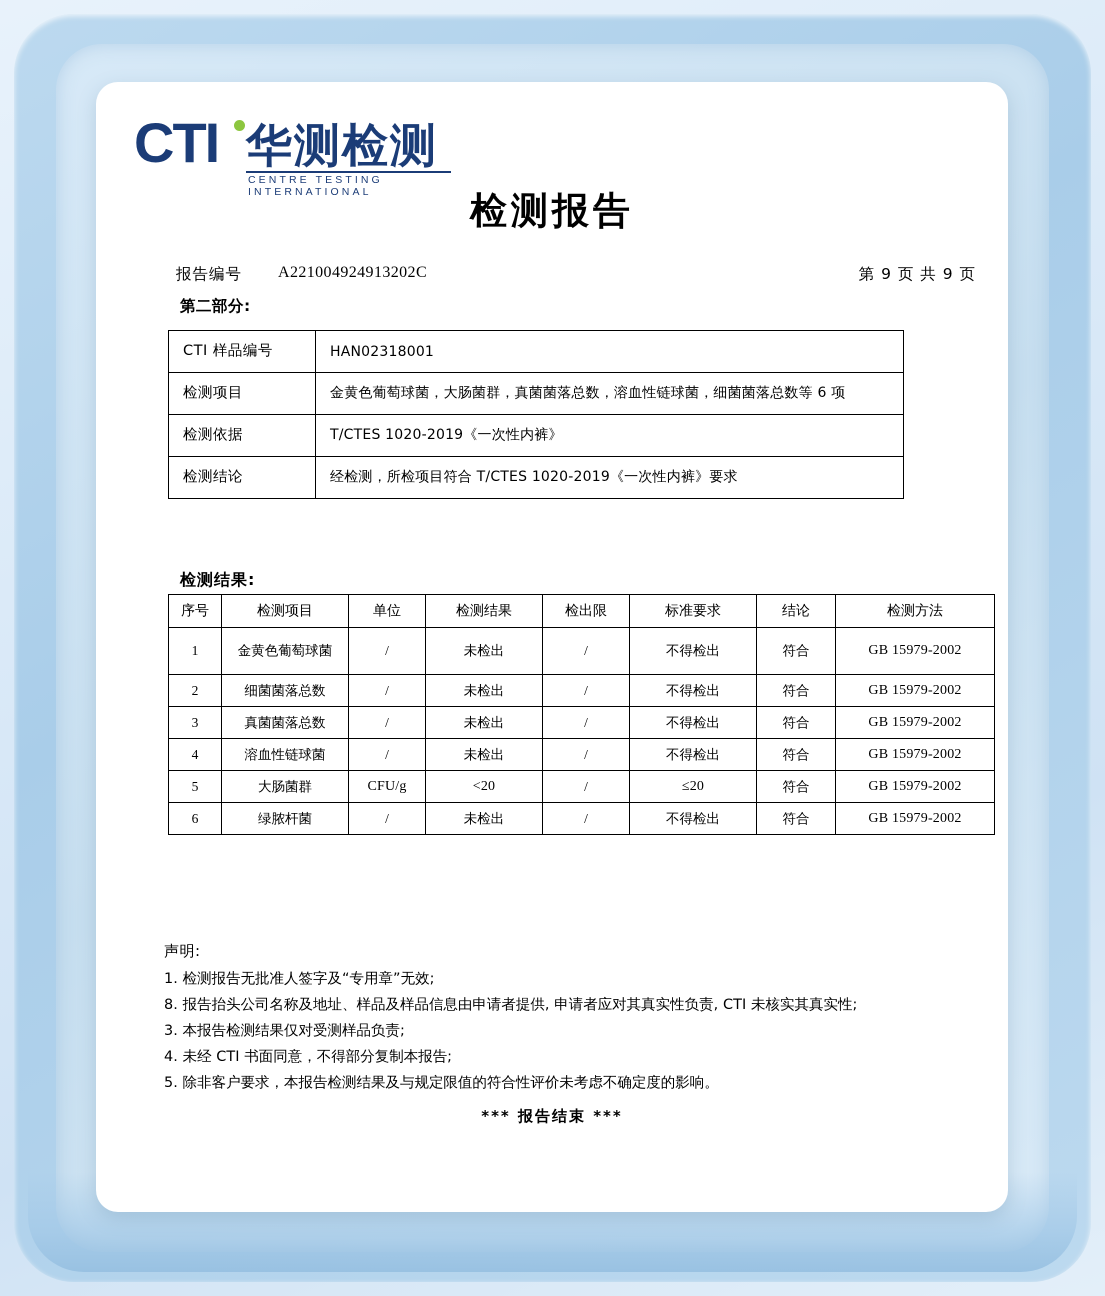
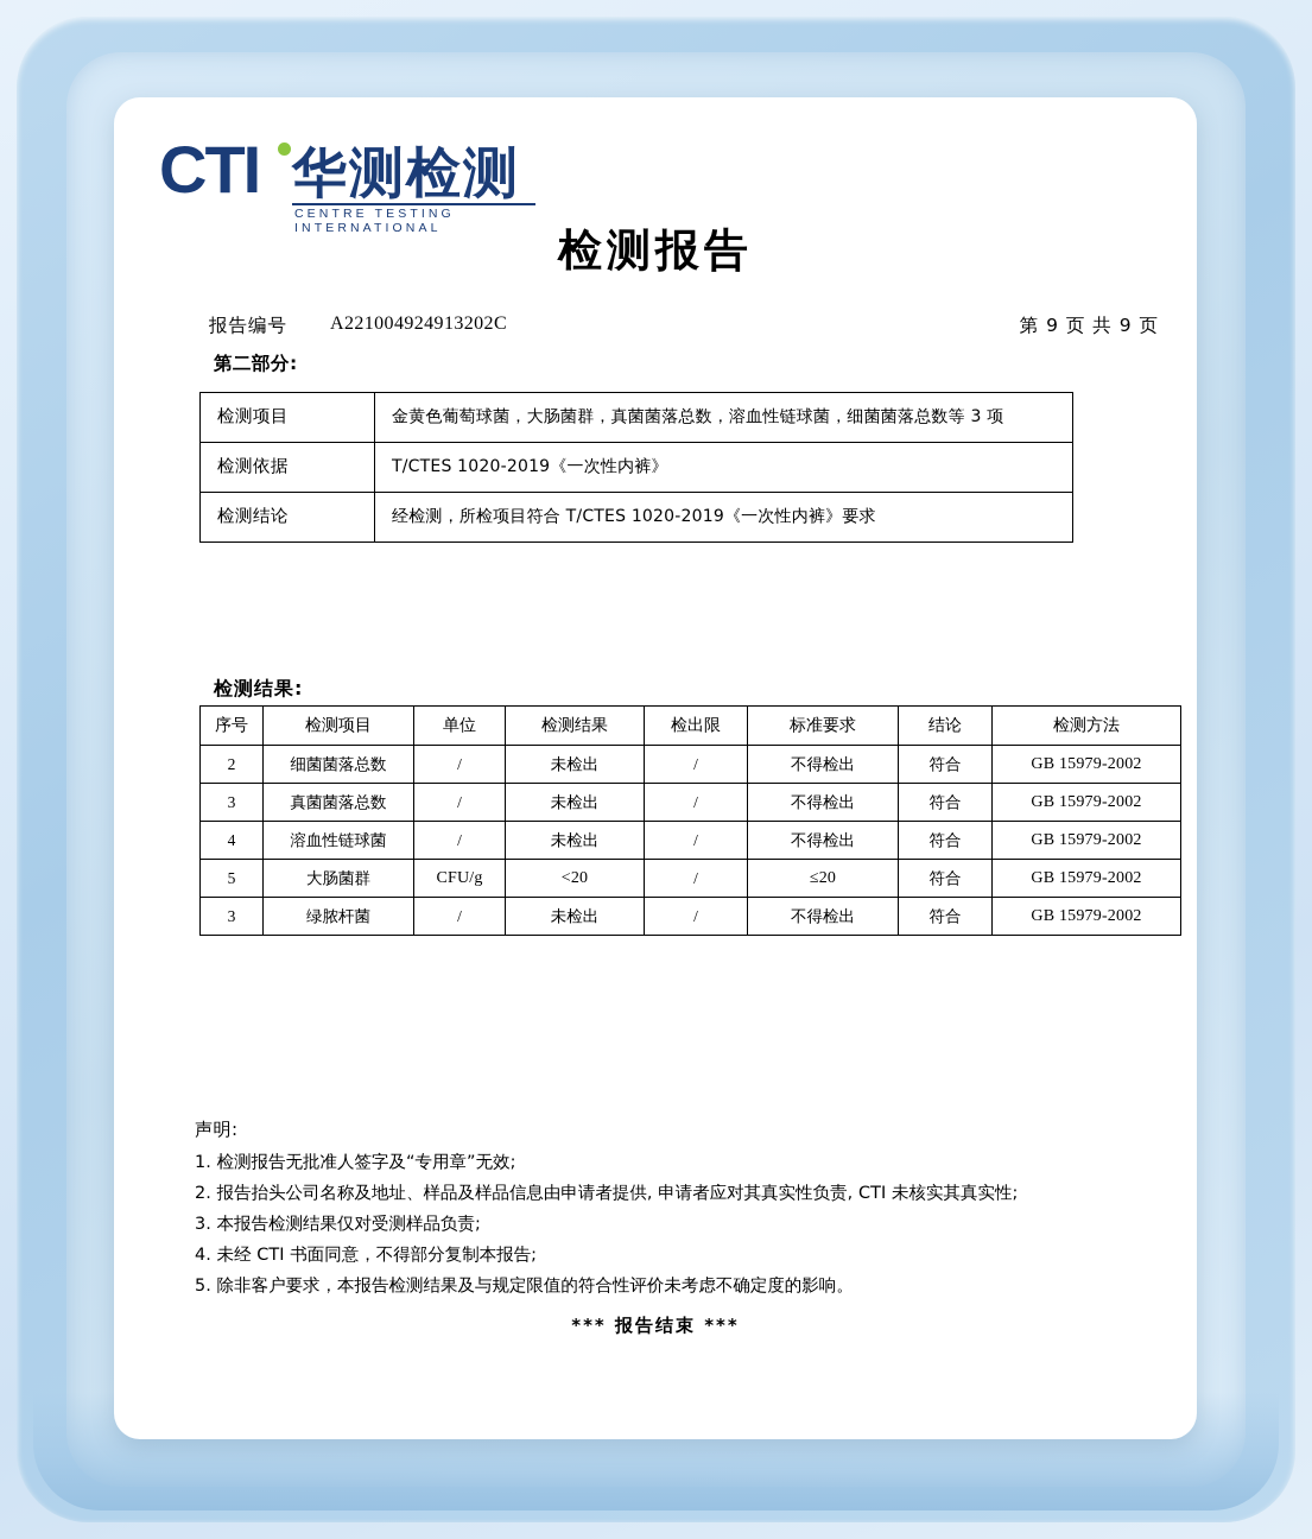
  CTI
  华测检测
  CENTRE TESTING INTERNATIONAL
  检测报告
  报告编号
  A221004924913202C
  第 9 页 共 9 页
  第二部分:
- CTI 样品编号	HAN02318001
- 检测项目	金黄色葡萄球菌，大肠菌群，真菌菌落总数，溶血性链球菌，细菌菌落总数等 6 项
+ 检测项目	金黄色葡萄球菌，大肠菌群，真菌菌落总数，溶血性链球菌，细菌菌落总数等 3 项
  检测依据	T/CTES 1020-2019《一次性内裤》
  检测结论	经检测，所检项目符合 T/CTES 1020-2019《一次性内裤》要求
  检测结果:
  序号	检测项目	单位	检测结果	检出限	标准要求	结论	检测方法
- 1	金黄色葡萄球菌	/	未检出	/	不得检出	符合	GB 15979-2002
  2	细菌菌落总数	/	未检出	/	不得检出	符合	GB 15979-2002
  3	真菌菌落总数	/	未检出	/	不得检出	符合	GB 15979-2002
  4	溶血性链球菌	/	未检出	/	不得检出	符合	GB 15979-2002
  5	大肠菌群	CFU/g	<20	/	≤20	符合	GB 15979-2002
- 6	绿脓杆菌	/	未检出	/	不得检出	符合	GB 15979-2002
+ 3	绿脓杆菌	/	未检出	/	不得检出	符合	GB 15979-2002
  声明:
  1. 检测报告无批准人签字及“专用章”无效;
- 8. 报告抬头公司名称及地址、样品及样品信息由申请者提供, 申请者应对其真实性负责, CTI 未核实其真实性;
+ 2. 报告抬头公司名称及地址、样品及样品信息由申请者提供, 申请者应对其真实性负责, CTI 未核实其真实性;
  3. 本报告检测结果仅对受测样品负责;
  4. 未经 CTI 书面同意，不得部分复制本报告;
  5. 除非客户要求，本报告检测结果及与规定限值的符合性评价未考虑不确定度的影响。
  *** 报告结束 ***
